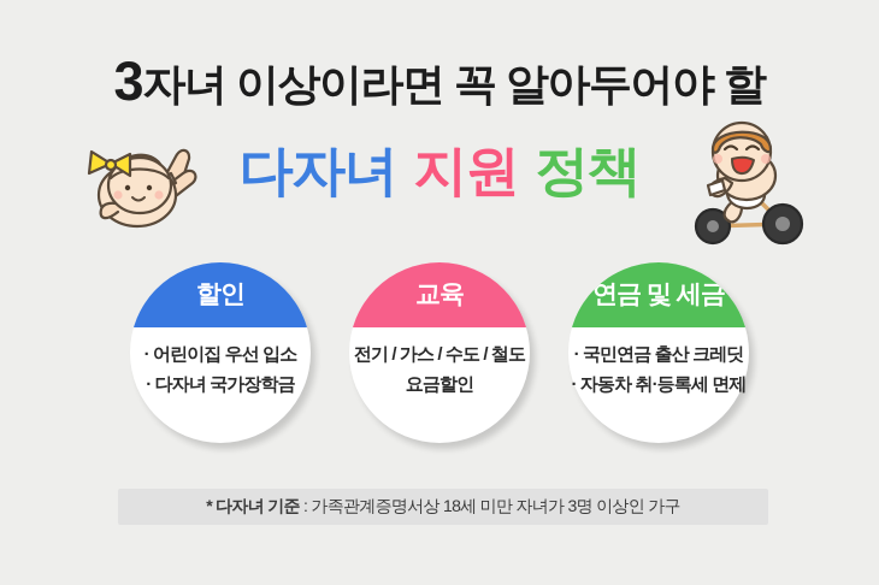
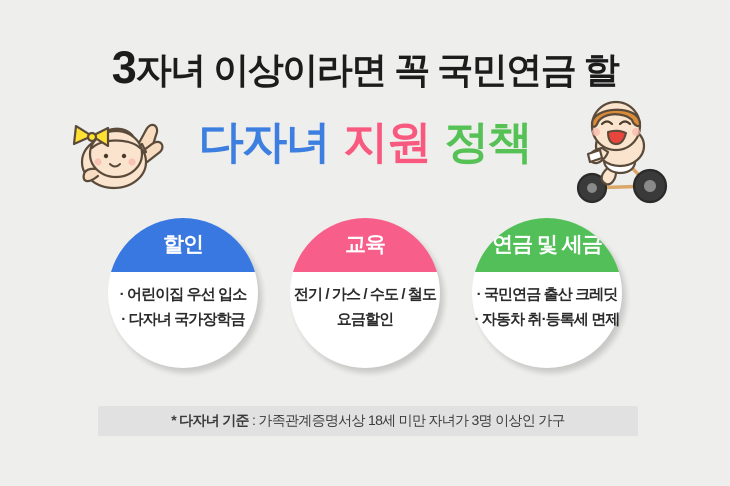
- 3자녀 이상이라면 꼭 알아두어야 할
+ 3자녀 이상이라면 꼭 국민연금 할
  다자녀 지원 정책
  할인
  · 어린이집 우선 입소
  · 다자녀 국가장학금
  교육
  전기 / 가스 / 수도 / 철도
  요금할인
  연금 및 세금
  · 국민연금 출산 크레딧
  · 자동차 취·등록세 면제
  * 다자녀 기준 : 가족관계증명서상 18세 미만 자녀가 3명 이상인 가구
